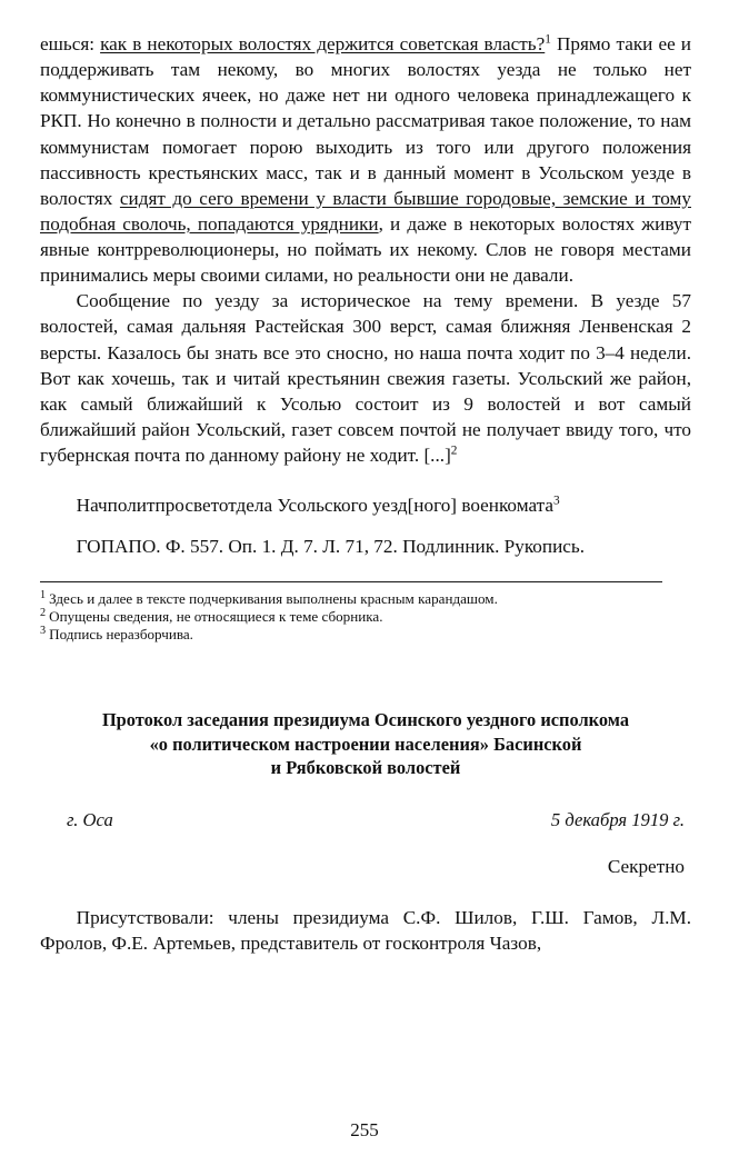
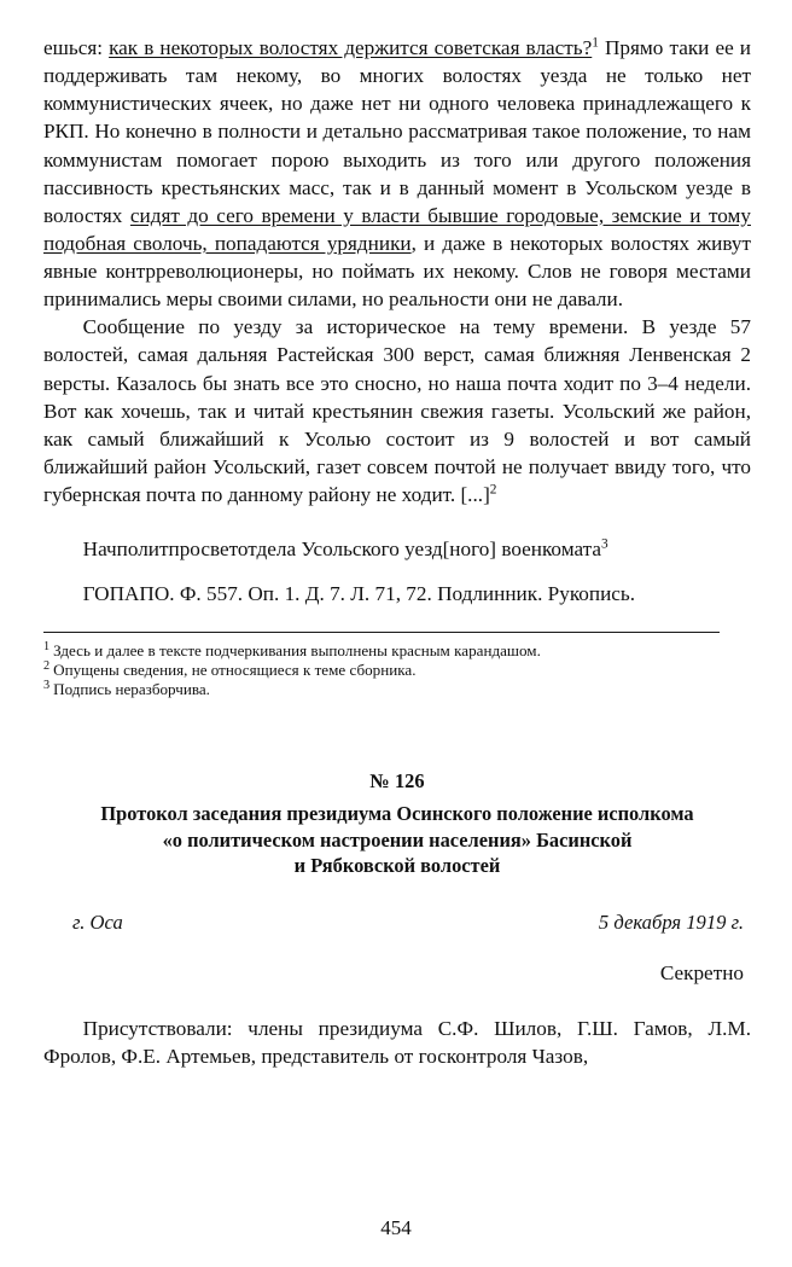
  ешься: как в некоторых волостях держится советская власть?1 Прямо таки ее и поддерживать там некому, во многих волостях уезда не только нет коммунистических ячеек, но даже нет ни одного человека принадлежащего к РКП. Но конечно в полности и детально рассматривая такое положение, то нам коммунистам помогает порою выходить из того или другого положения пассивность крестьянских масс, так и в данный момент в Усольском уезде в волостях сидят до сего времени у власти бывшие городовые, земские и тому подобная сволочь, попадаются урядники, и даже в некоторых волостях живут явные контрреволюционеры, но поймать их некому. Слов не говоря местами принимались меры своими силами, но реальности они не давали.
  Сообщение по уезду за историческое на тему времени. В уезде 57 волостей, самая дальняя Растейская 300 верст, самая ближняя Ленвенская 2 версты. Казалось бы знать все это сносно, но наша почта ходит по 3–4 недели. Вот как хочешь, так и читай крестьянин свежия газеты. Усольский же район, как самый ближайший к Усолью состоит из 9 волостей и вот самый ближайший район Усольский, газет совсем почтой не получает ввиду того, что губернская почта по данному району не ходит. [...]2
  Начполитпросветотдела Усольского уезд[ного] военкомата3
  ГОПАПО. Ф. 557. Оп. 1. Д. 7. Л. 71, 72. Подлинник. Рукопись.
  1 Здесь и далее в тексте подчеркивания выполнены красным карандашом.
  2 Опущены сведения, не относящиеся к теме сборника.
  3 Подпись неразборчива.
+ № 126
- Протокол заседания президиума Осинского уездного исполкома
+ Протокол заседания президиума Осинского положение исполкома
  «о политическом настроении населения» Басинской
  и Рябковской волостей
  г. Оса
  5 декабря 1919 г.
  Секретно
  Присутствовали: члены президиума С.Ф. Шилов, Г.Ш. Гамов, Л.М. Фролов, Ф.Е. Артемьев, представитель от госконтроля Чазов,
- 255
+ 454
